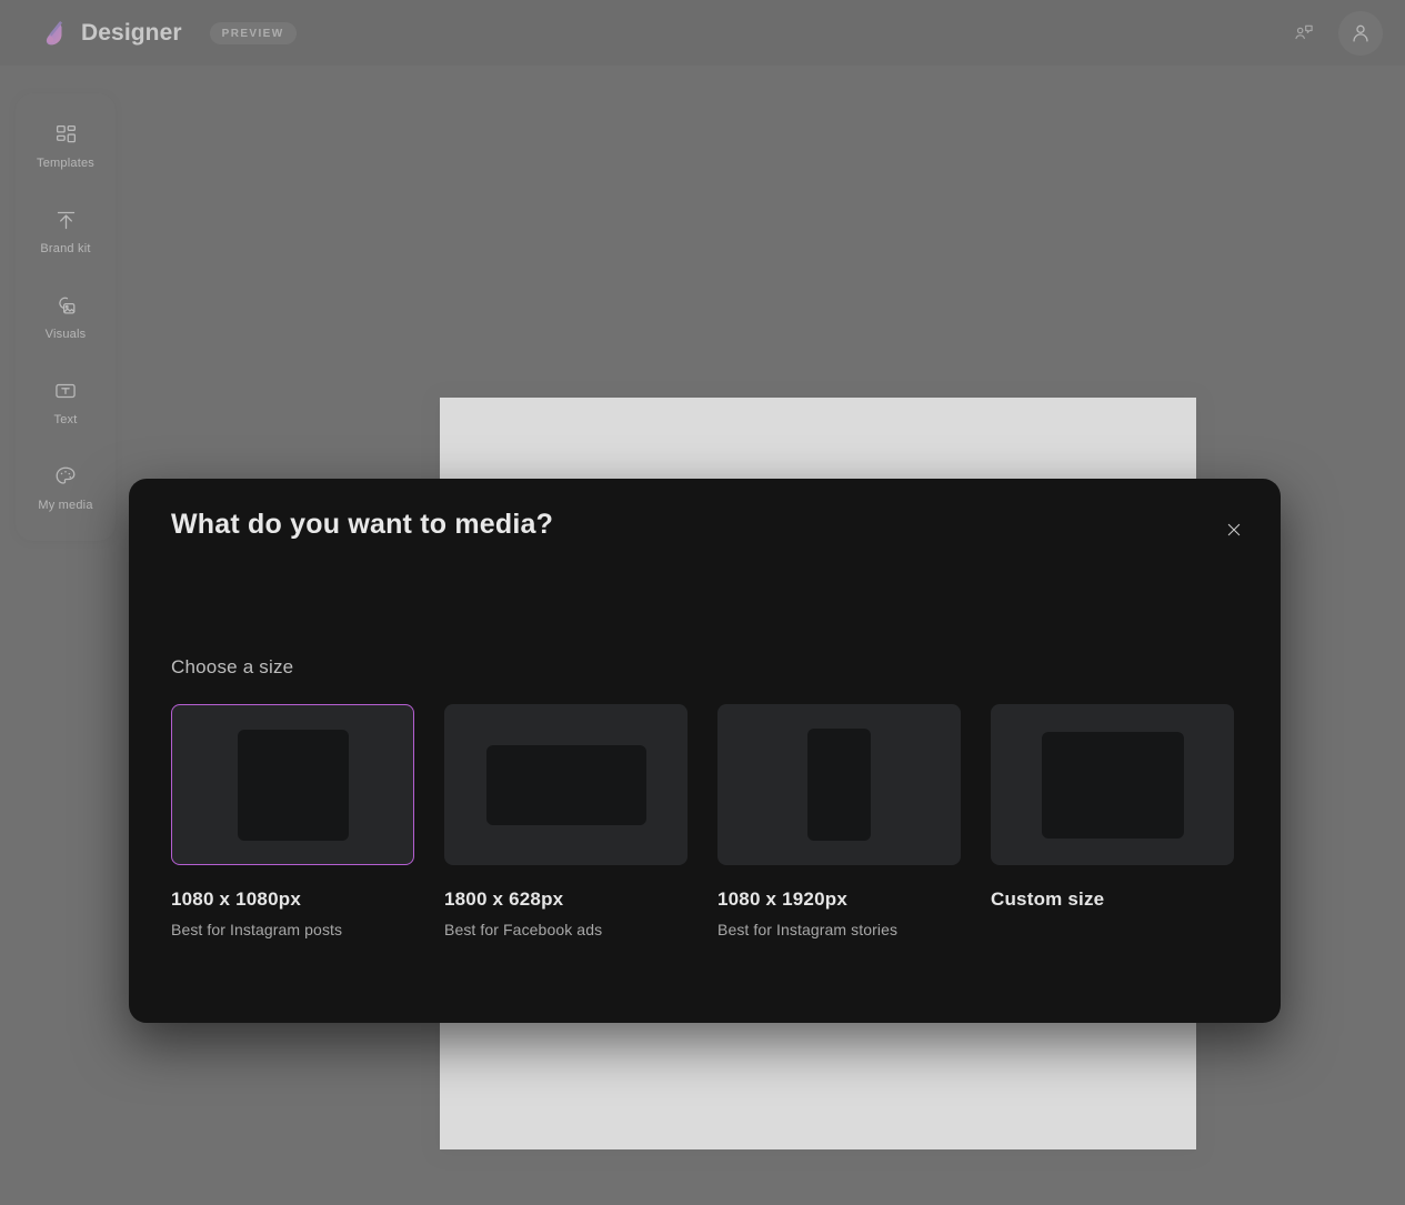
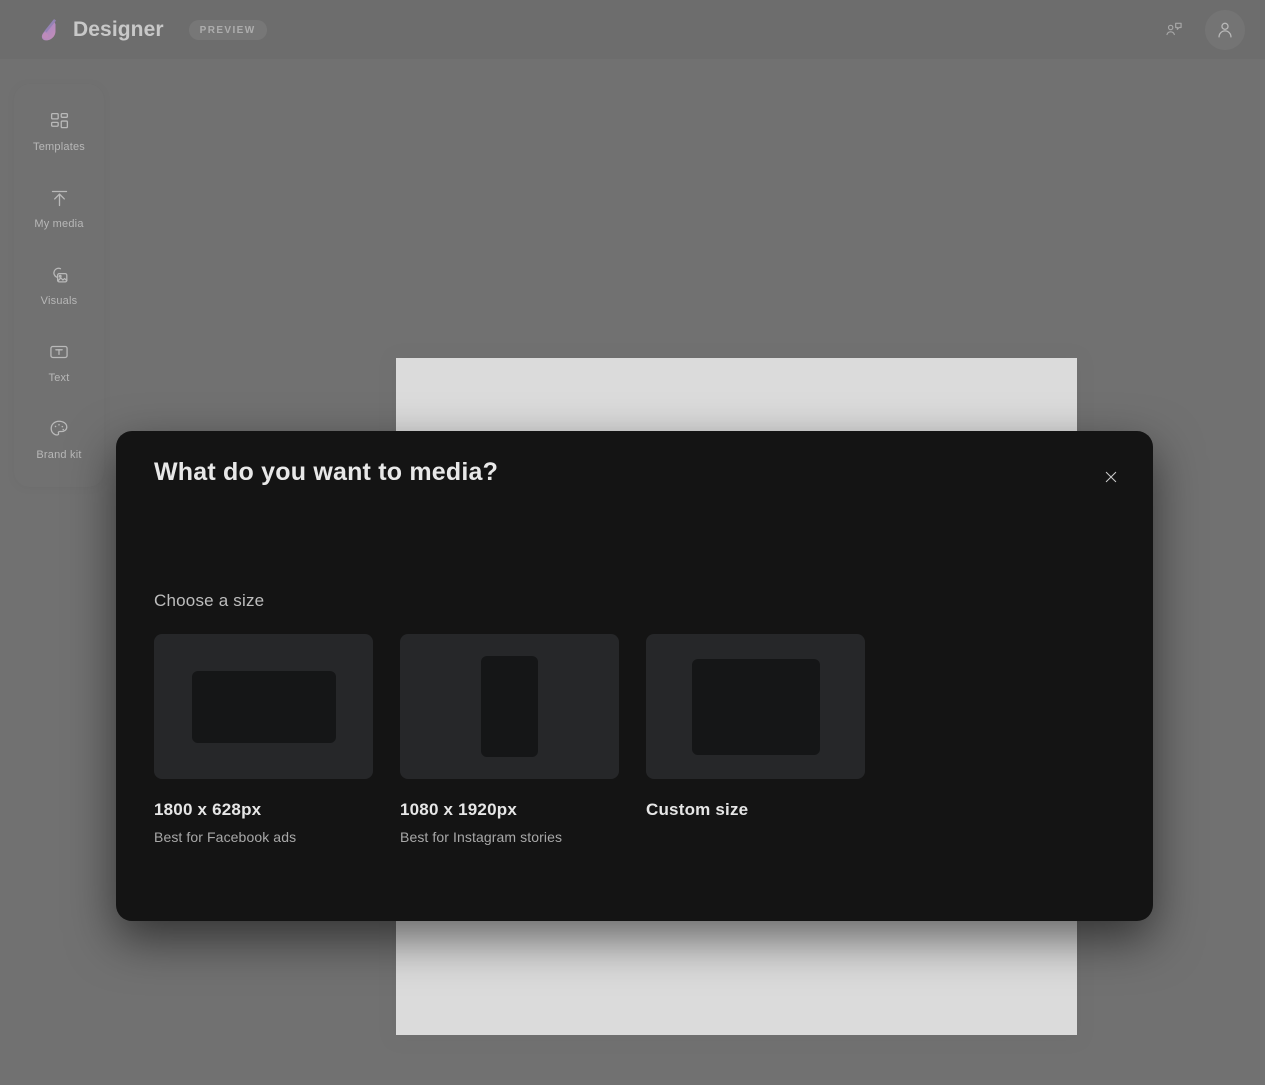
  Designer
  PREVIEW
  Templates
- Brand kit
+ My media
  Visuals
  Text
- My media
+ Brand kit
  What do you want to media?
  Choose a size
- 1080 x 1080px
- Best for Instagram posts
  1800 x 628px
  Best for Facebook ads
  1080 x 1920px
  Best for Instagram stories
  Custom size
